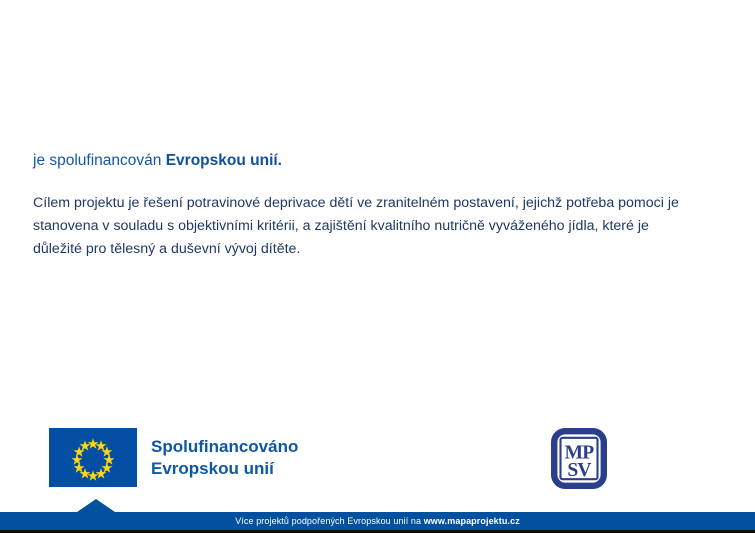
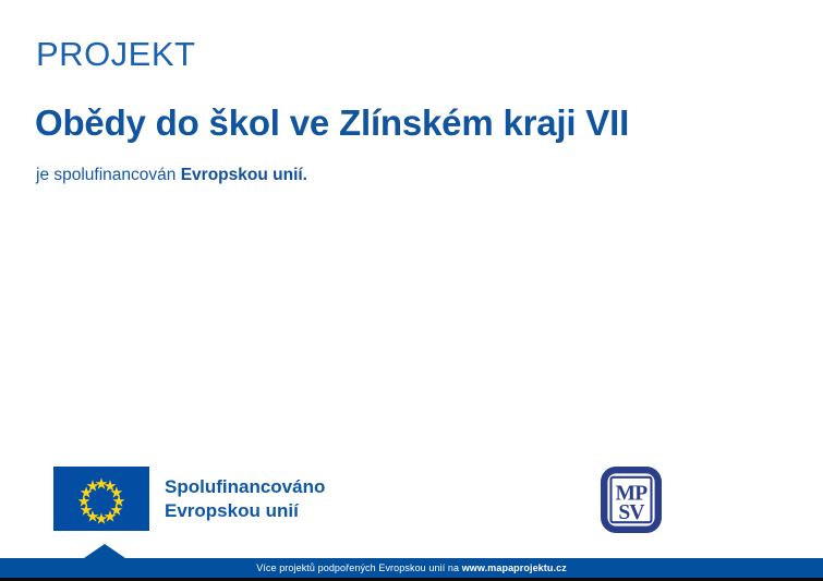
+ PROJEKT
+ Obědy do škol ve Zlínském kraji VII
  je spolufinancován Evropskou unií.
- Cílem projektu je řešení potravinové deprivace dětí ve zranitelném postavení, jejichž potřeba pomoci je stanovena v souladu s objektivními kritérii, a zajištění kvalitního nutričně vyváženého jídla, které je důležité pro tělesný a duševní vývoj dítěte.
  Spolufinancováno
  Evropskou unií
  MP
  SV
  Více projektů podpořených Evropskou unií na www.mapaprojektu.cz
